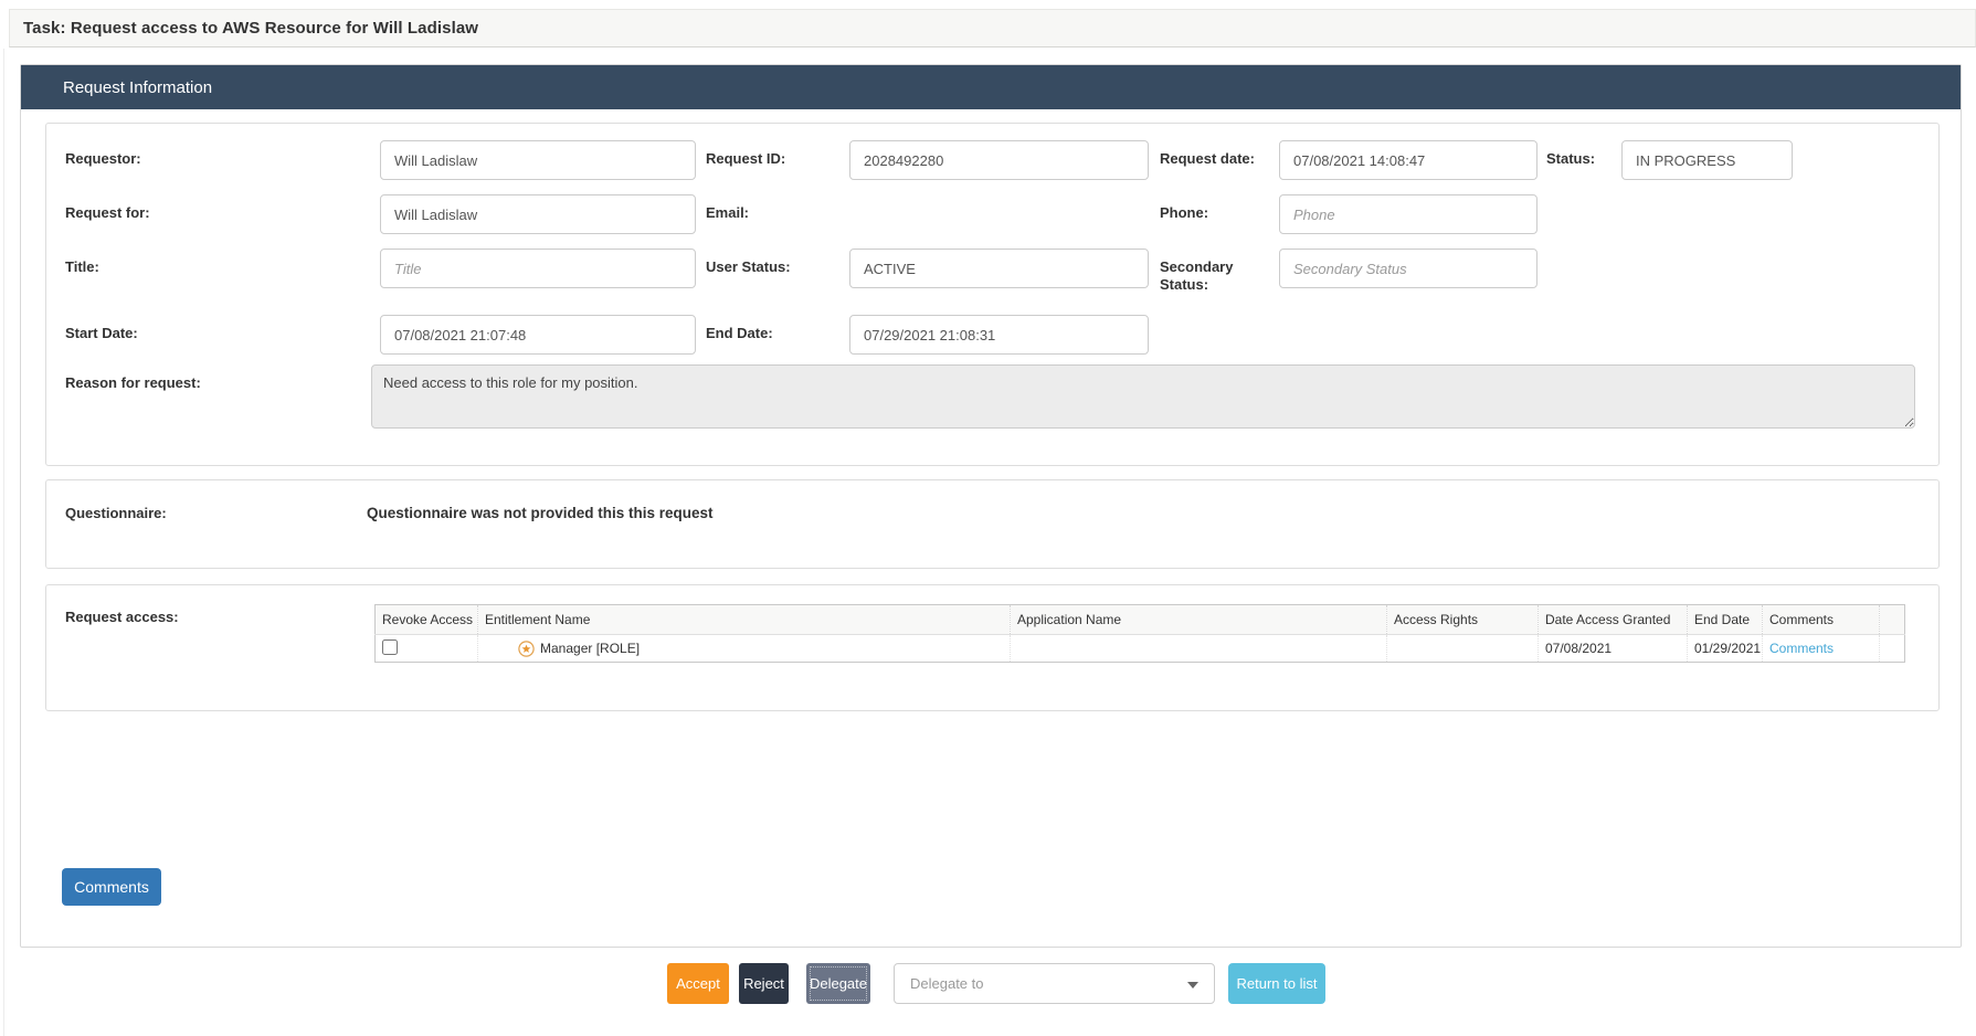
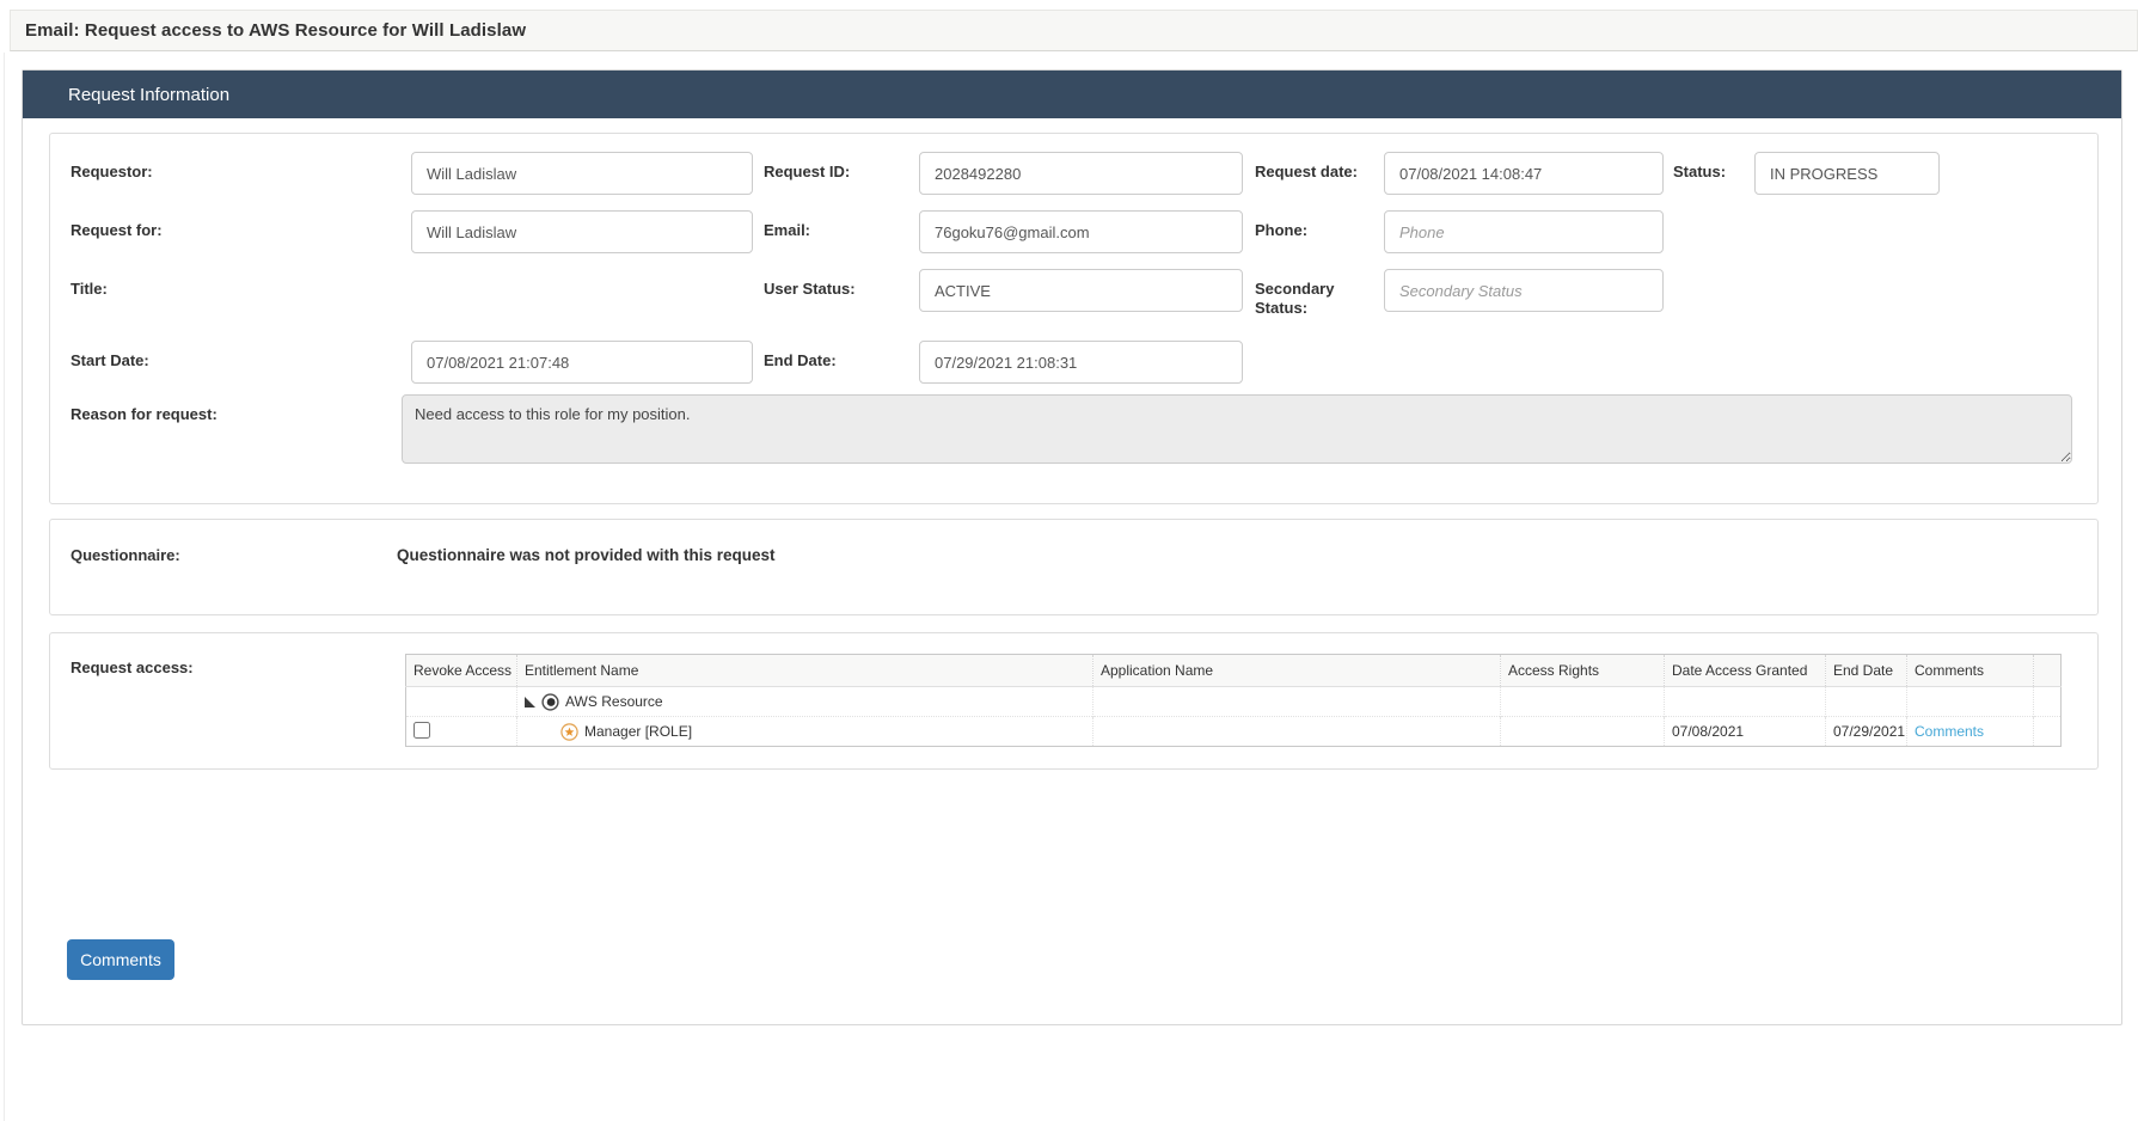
- Task: Request access to AWS Resource for Will Ladislaw
+ Email: Request access to AWS Resource for Will Ladislaw
  Request Information
  Requestor:
  Will Ladislaw
  Request ID:
  2028492280
  Request date:
  07/08/2021 14:08:47
  Status:
  IN PROGRESS
  Request for:
  Will Ladislaw
  Email:
+ 76goku76@gmail.com
  Phone:
  Phone
  Title:
- Title
  User Status:
  ACTIVE
  Secondary Status:
  Secondary Status
  Start Date:
  07/08/2021 21:07:48
  End Date:
  07/29/2021 21:08:31
  Reason for request:
  Need access to this role for my position.
  Questionnaire:
- Questionnaire was not provided this this request
+ Questionnaire was not provided with this request
  Request access:
  Revoke Access	Entitlement Name	Application Name	Access Rights	Date Access Granted	End Date	Comments
+ 	AWS Resource
- 	Manager [ROLE]			07/08/2021	01/29/2021	Comments
+ 	Manager [ROLE]			07/08/2021	07/29/2021	Comments
  Comments
- Accept
- Reject
- Delegate
- Delegate to
- Return to list
